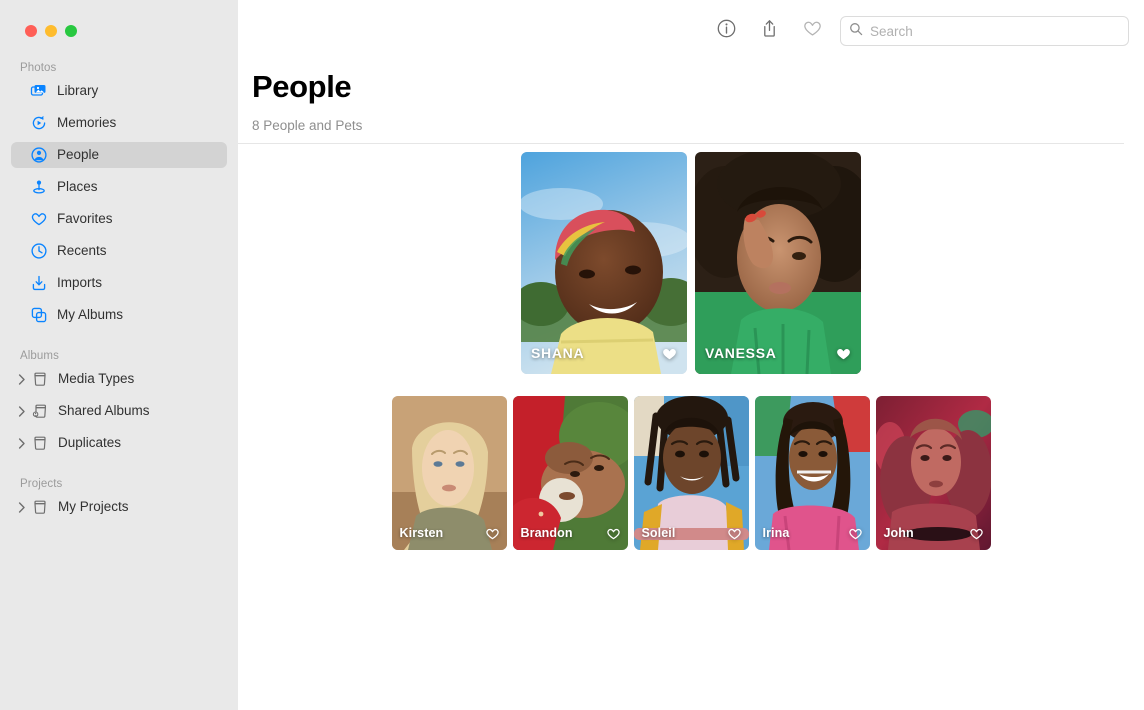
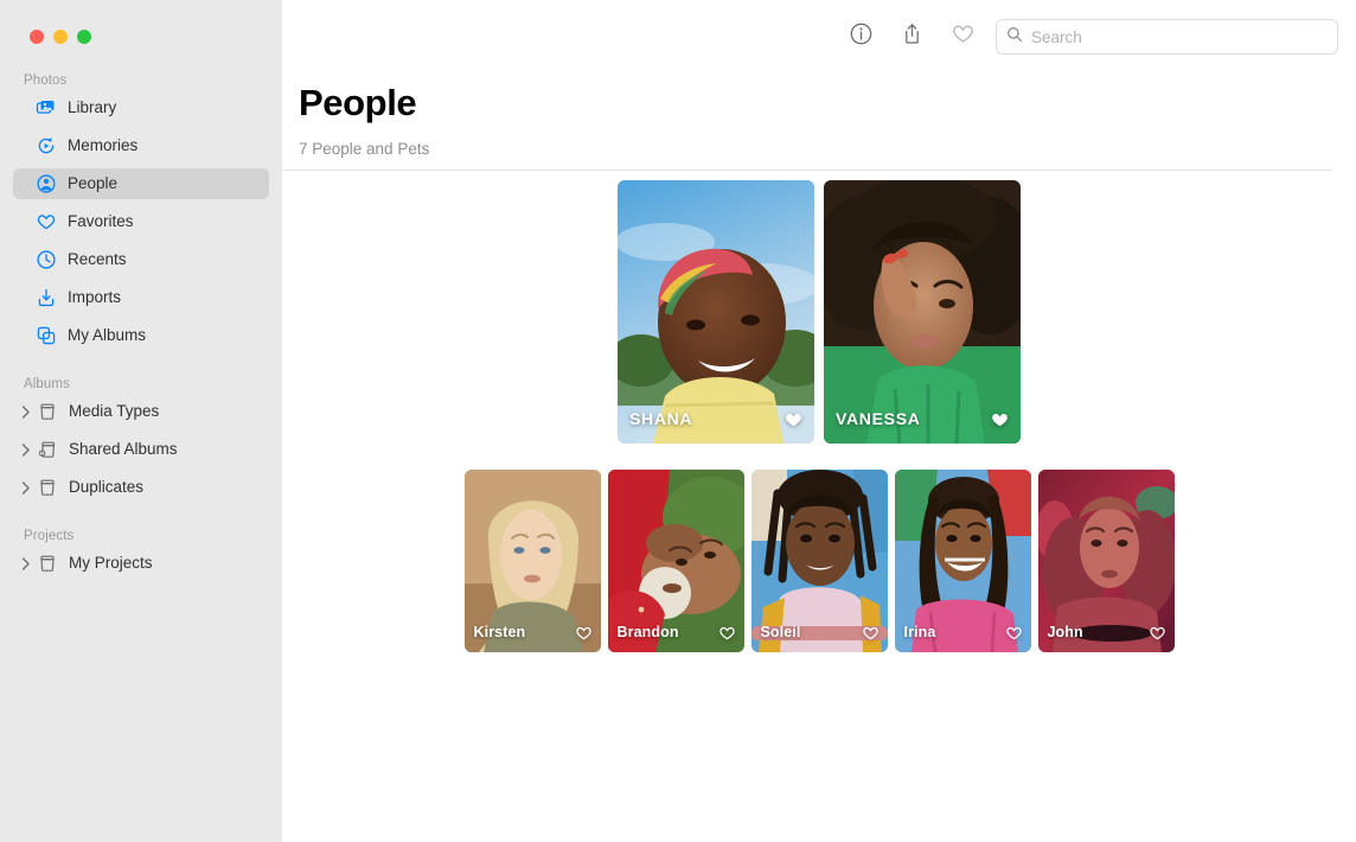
  Photos
  Library
  Memories
  People
- Places
  Favorites
  Recents
  Imports
  My Albums
  Albums
  Media Types
  Shared Albums
  Duplicates
  Projects
  My Projects
  Search
  People
- 8 People and Pets
+ 7 People and Pets
  SHANA
  VANESSA
  Kirsten
  Brandon
  Soleil
  Irina
  John
